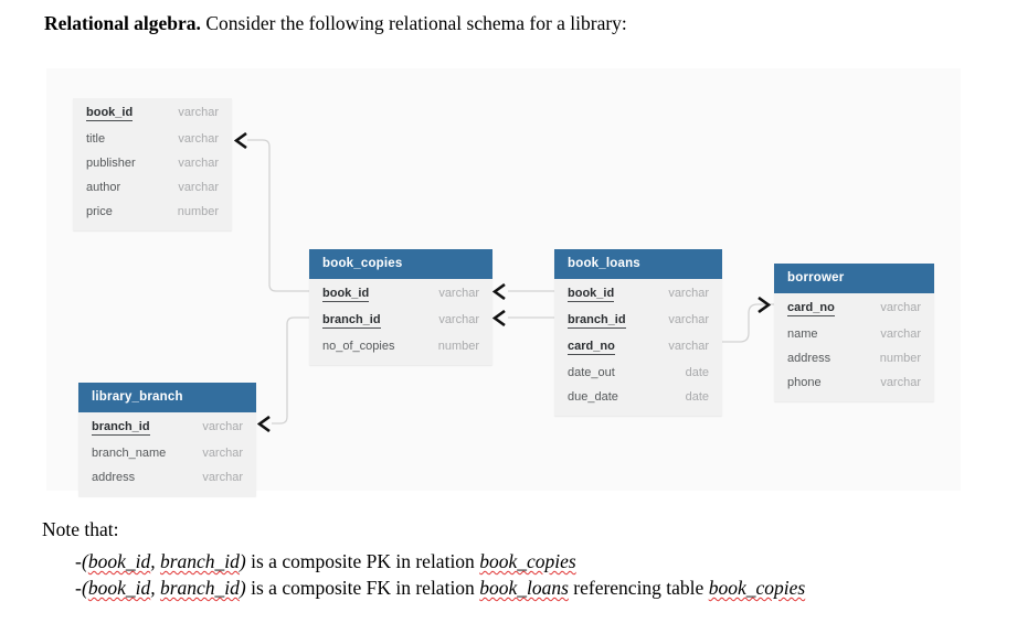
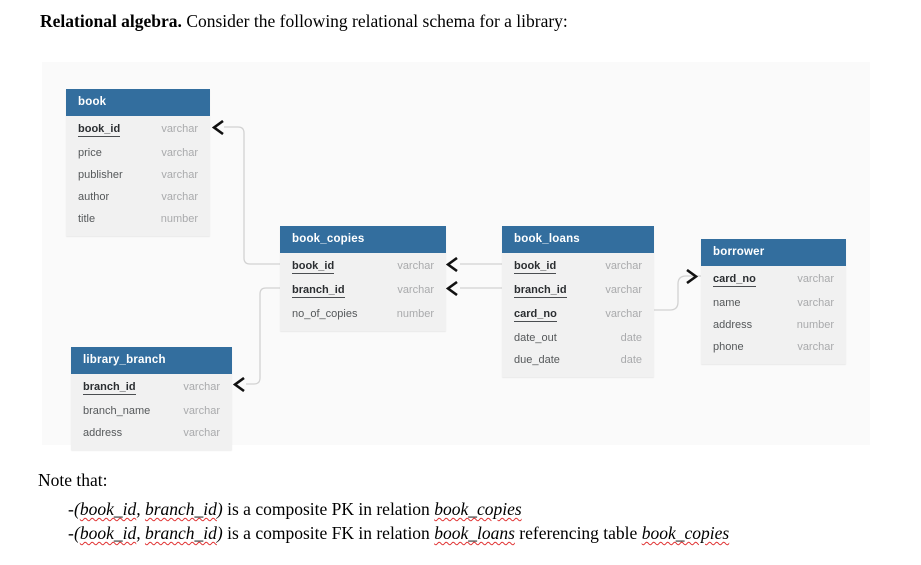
  Relational algebra. Consider the following relational schema for a library:
+ book
  book_id
  varchar
- title
+ price
  varchar
  publisher
  varchar
  author
  varchar
- price
+ title
  number
  book_copies
  book_id
  varchar
  branch_id
  varchar
  no_of_copies
  number
  book_loans
  book_id
  varchar
  branch_id
  varchar
  card_no
  varchar
  date_out
  date
  due_date
  date
  borrower
  card_no
  varchar
  name
  varchar
  address
  number
  phone
  varchar
  library_branch
  branch_id
  varchar
  branch_name
  varchar
  address
  varchar
  Note that:
  -(book_id, branch_id) is a composite PK in relation book_copies
  -(book_id, branch_id) is a composite FK in relation book_loans referencing table book_copies
